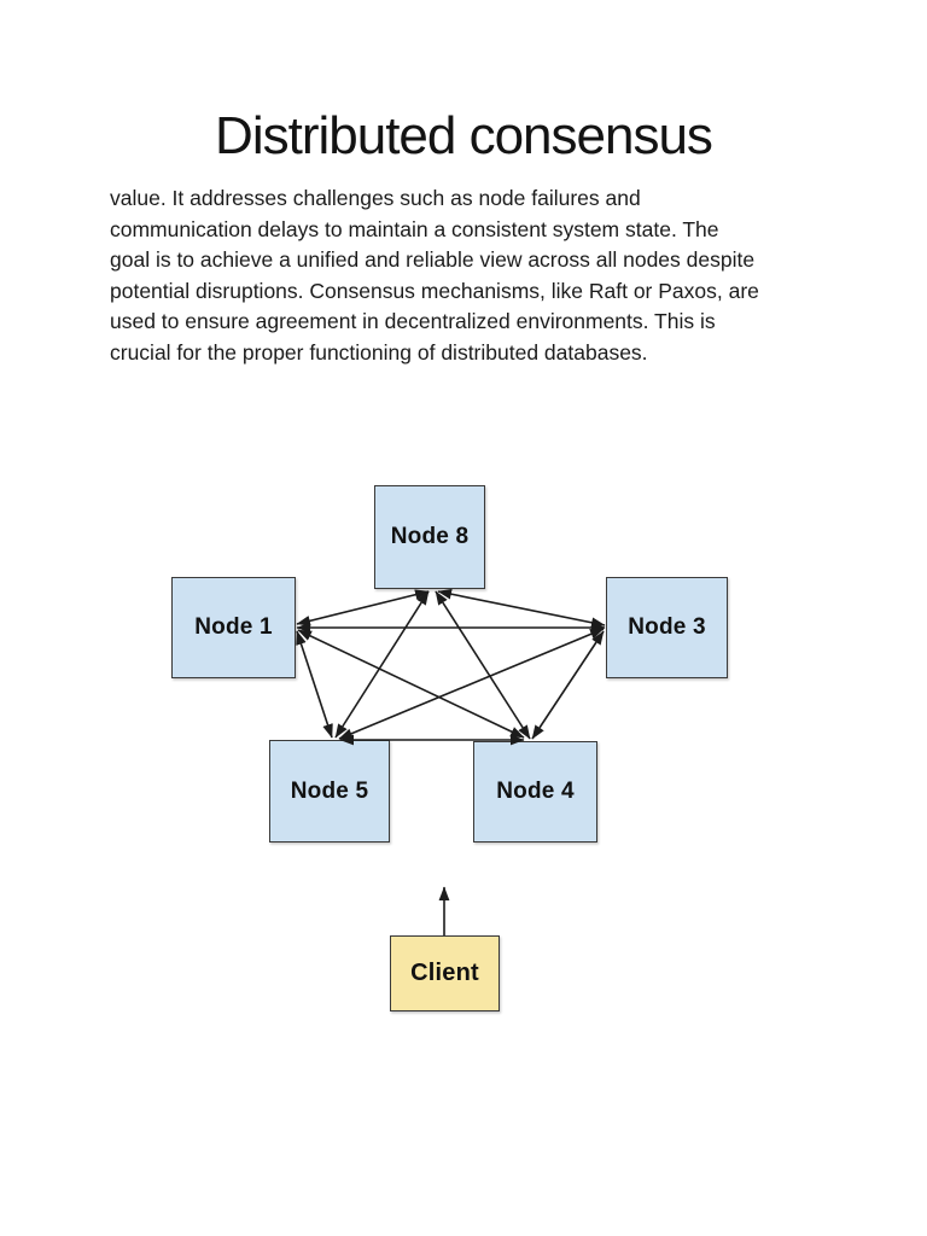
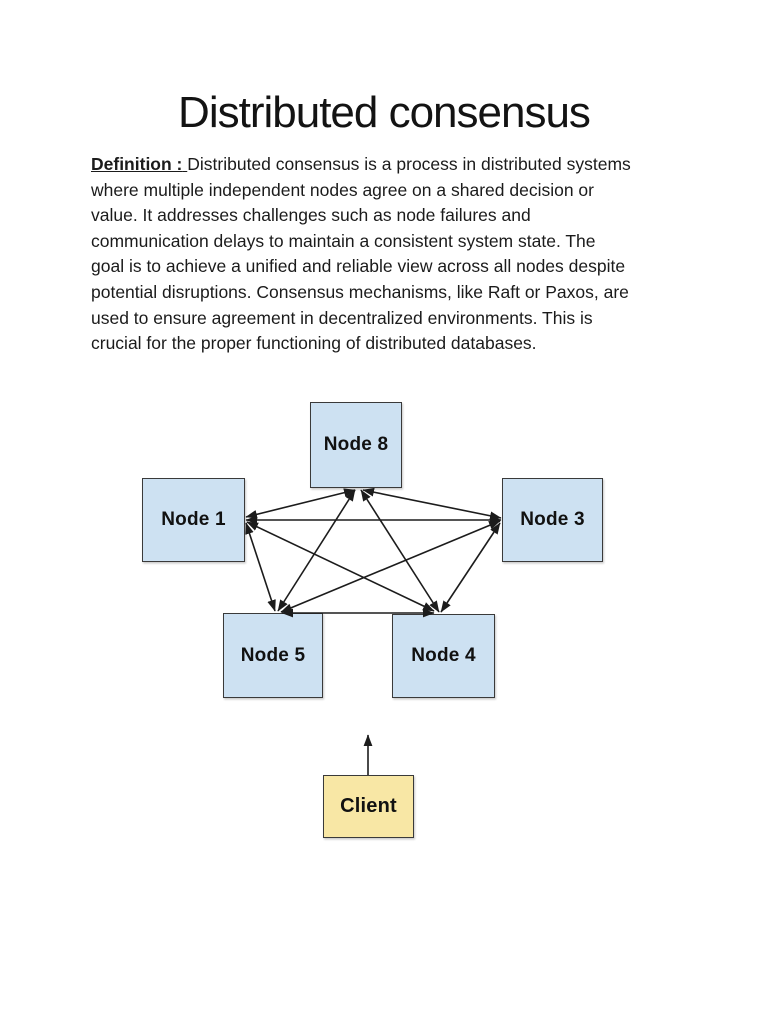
  Distributed consensus
+ Definition : Distributed consensus is a process in distributed systems
+ where multiple independent nodes agree on a shared decision or
  value. It addresses challenges such as node failures and
  communication delays to maintain a consistent system state. The
  goal is to achieve a unified and reliable view across all nodes despite
  potential disruptions. Consensus mechanisms, like Raft or Paxos, are
  used to ensure agreement in decentralized environments. This is
  crucial for the proper functioning of distributed databases.
  Node 1
  Node 8
  Node 3
  Node 4
  Node 5
  Client
